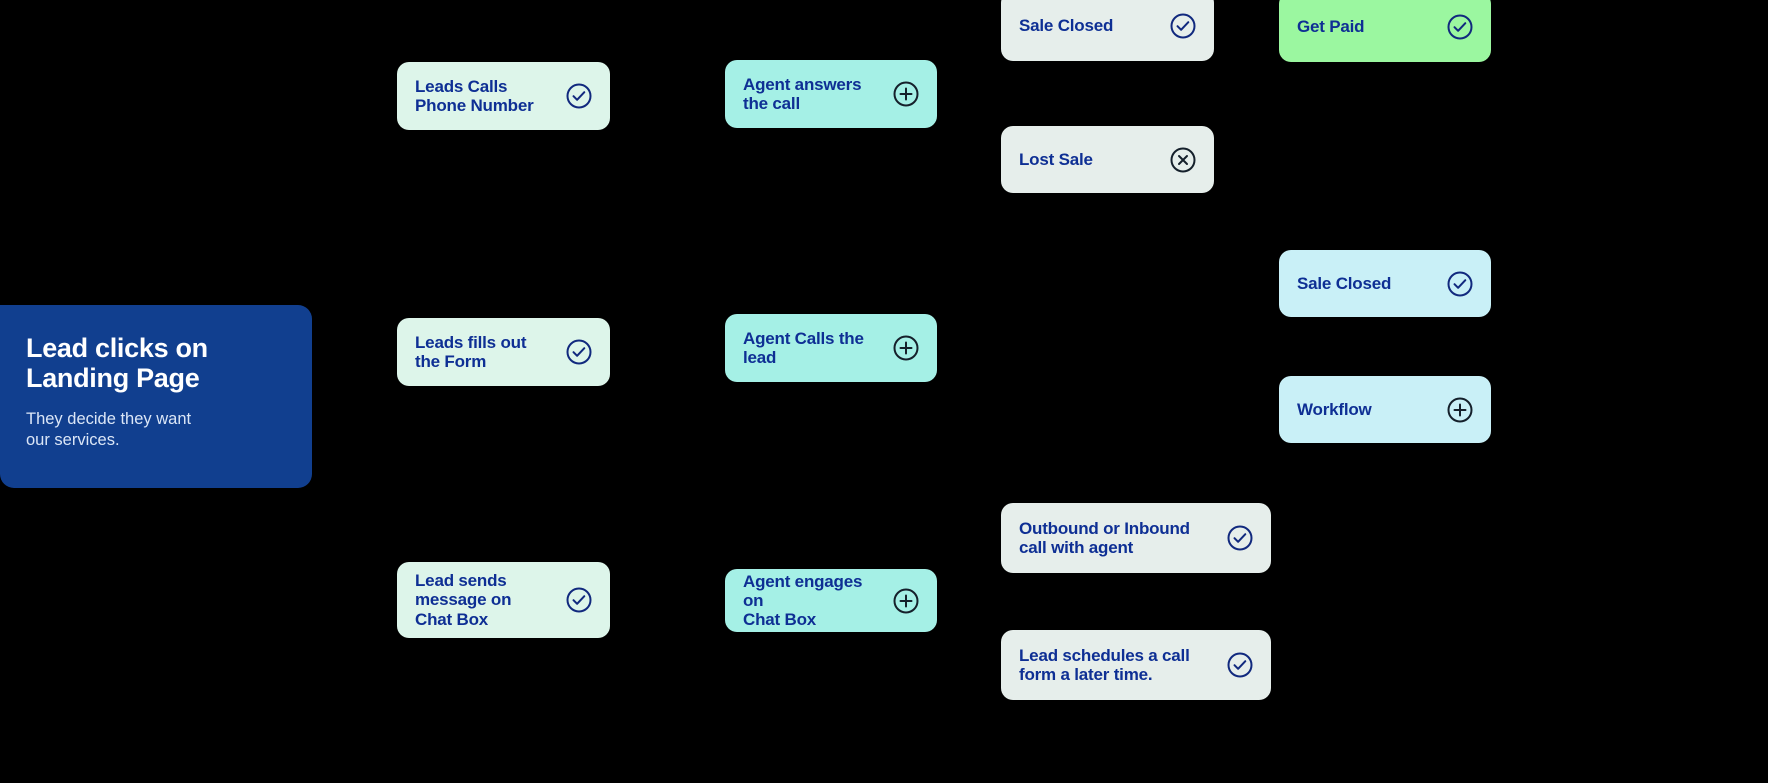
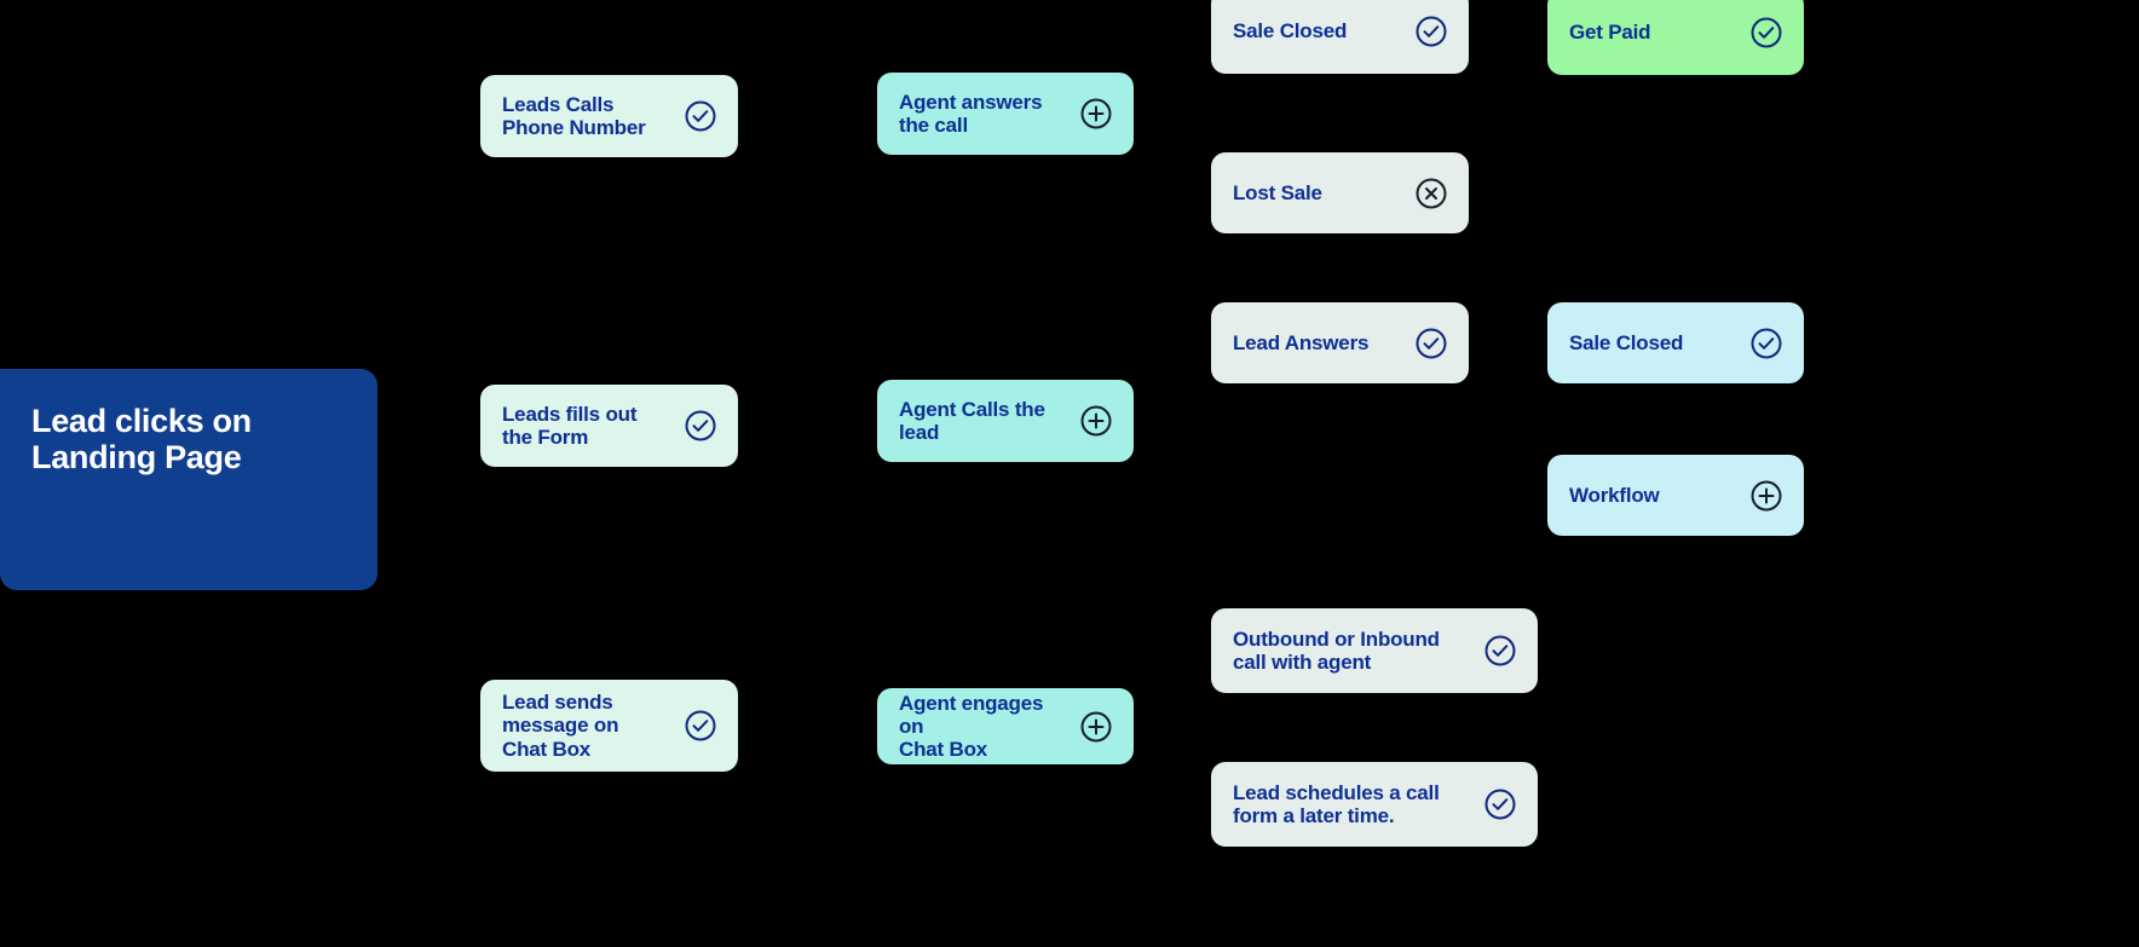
  Lead clicks on
  Landing Page
- They decide they want
- our services.
  Leads Calls
  Phone Number
  Leads fills out
  the Form
  Lead sends
  message on
  Chat Box
  Agent answers
  the call
  Agent Calls the
  lead
  Agent engages on
  Chat Box
  Sale Closed
  Lost Sale
+ Lead Answers
  Outbound or Inbound
  call with agent
  Lead schedules a call
  form a later time.
  Get Paid
  Sale Closed
  Workflow
